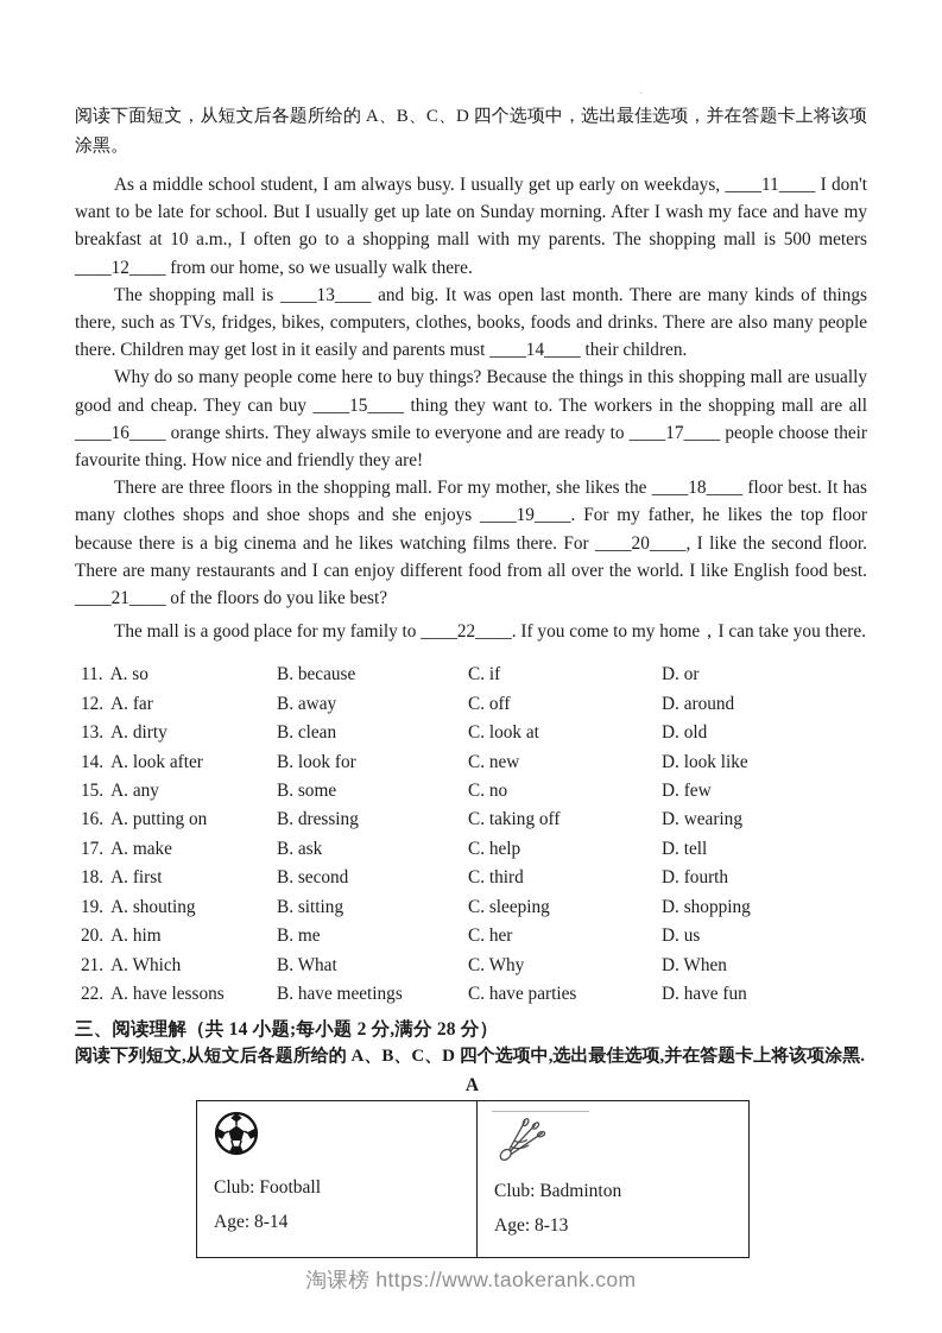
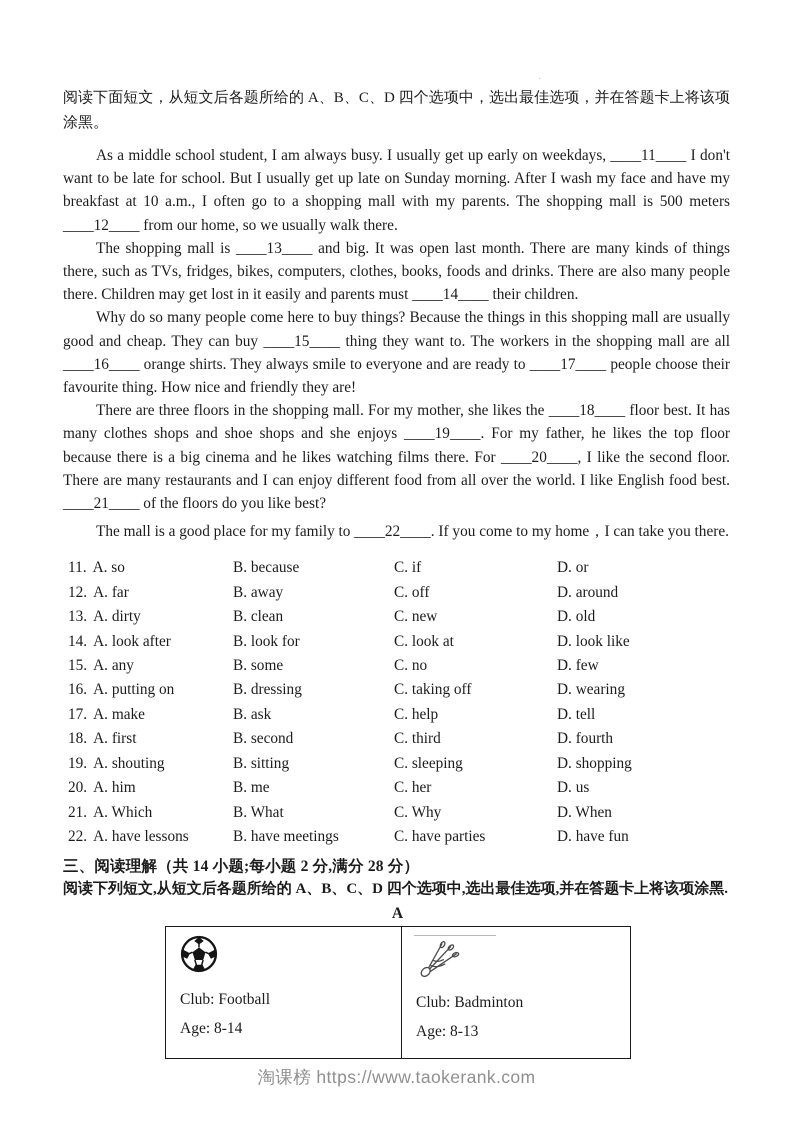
  ·
  阅读下面短文，从短文后各题所给的 A、B、C、D 四个选项中，选出最佳选项，并在答题卡上将该项涂黑。
  As a middle school student, I am always busy. I usually get up early on weekdays, ____11____ I don't want to be late for school. But I usually get up late on Sunday morning. After I wash my face and have my breakfast at 10 a.m., I often go to a shopping mall with my parents. The shopping mall is 500 meters ____12____ from our home, so we usually walk there.
  The shopping mall is ____13____ and big. It was open last month. There are many kinds of things there, such as TVs, fridges, bikes, computers, clothes, books, foods and drinks. There are also many people there. Children may get lost in it easily and parents must ____14____ their children.
  Why do so many people come here to buy things? Because the things in this shopping mall are usually good and cheap. They can buy ____15____ thing they want to. The workers in the shopping mall are all ____16____ orange shirts. They always smile to everyone and are ready to ____17____ people choose their favourite thing. How nice and friendly they are!
  There are three floors in the shopping mall. For my mother, she likes the ____18____ floor best. It has many clothes shops and shoe shops and she enjoys ____19____. For my father, he likes the top floor because there is a big cinema and he likes watching films there. For ____20____, I like the second floor. There are many restaurants and I can enjoy different food from all over the world. I like English food best. ____21____ of the floors do you like best?
  The mall is a good place for my family to ____22____. If you come to my home，I can take you there.
  11. A. so
  B. because
  C. if
  D. or
  12. A. far
  B. away
  C. off
  D. around
  13. A. dirty
  B. clean
- C. look at
+ C. new
  D. old
  14. A. look after
  B. look for
- C. new
+ C. look at
  D. look like
  15. A. any
  B. some
  C. no
  D. few
  16. A. putting on
  B. dressing
  C. taking off
  D. wearing
  17. A. make
  B. ask
  C. help
  D. tell
  18. A. first
  B. second
  C. third
  D. fourth
  19. A. shouting
  B. sitting
  C. sleeping
  D. shopping
  20. A. him
  B. me
  C. her
  D. us
  21. A. Which
  B. What
  C. Why
  D. When
  22. A. have lessons
  B. have meetings
  C. have parties
  D. have fun
  三、阅读理解（共 14 小题;每小题 2 分,满分 28 分）
  阅读下列短文,从短文后各题所给的 A、B、C、D 四个选项中,选出最佳选项,并在答题卡上将该项涂黑.
  A
  Club: Football Age: 8-14	Club: Badminton Age: 8-13
  淘课榜 https://www.taokerank.com
